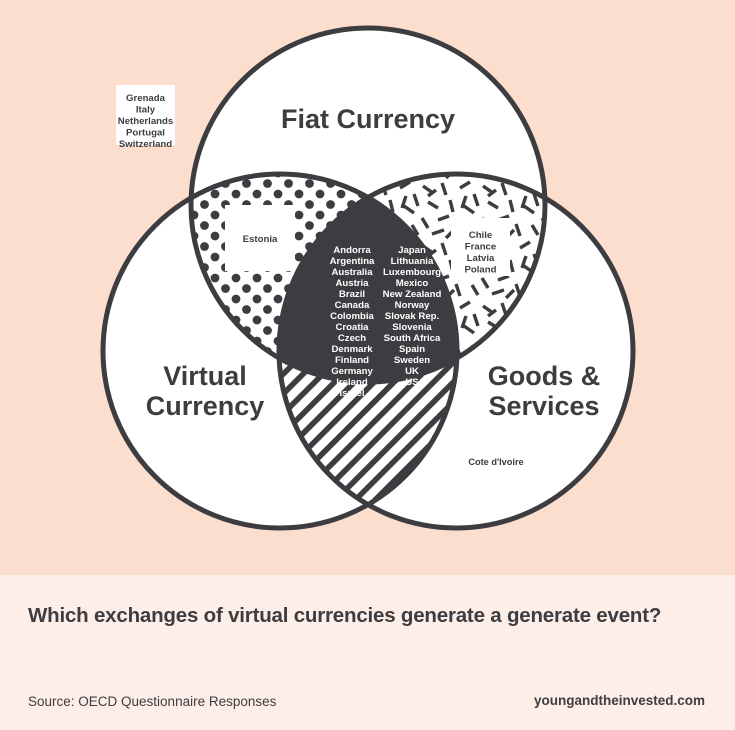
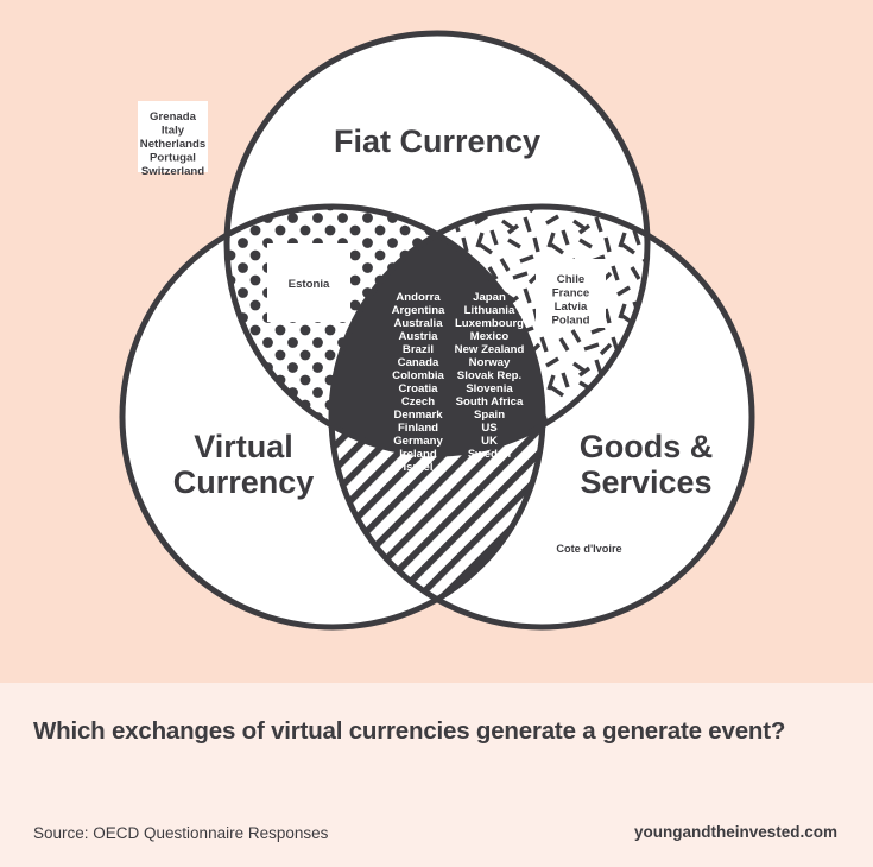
  Fiat Currency
  Virtual
  Currency
  Goods &
  Services
  Grenada
  Italy
  Netherlands
  Portugal
  Switzerland
  Estonia
  Chile
  France
  Latvia
  Poland
  Andorra
  Argentina
  Australia
  Austria
  Brazil
  Canada
  Colombia
  Croatia
  Czech
  Denmark
  Finland
  Germany
  Ireland
  Israel
  Japan
  Lithuania
  Luxembourg
  Mexico
  New Zealand
  Norway
  Slovak Rep.
  Slovenia
  South Africa
  Spain
- Sweden
+ US
  UK
- US
+ Sweden
  Cote d'Ivoire
  Which exchanges of virtual currencies generate a generate event?
  Source: OECD Questionnaire Responses
  youngandtheinvested.com
